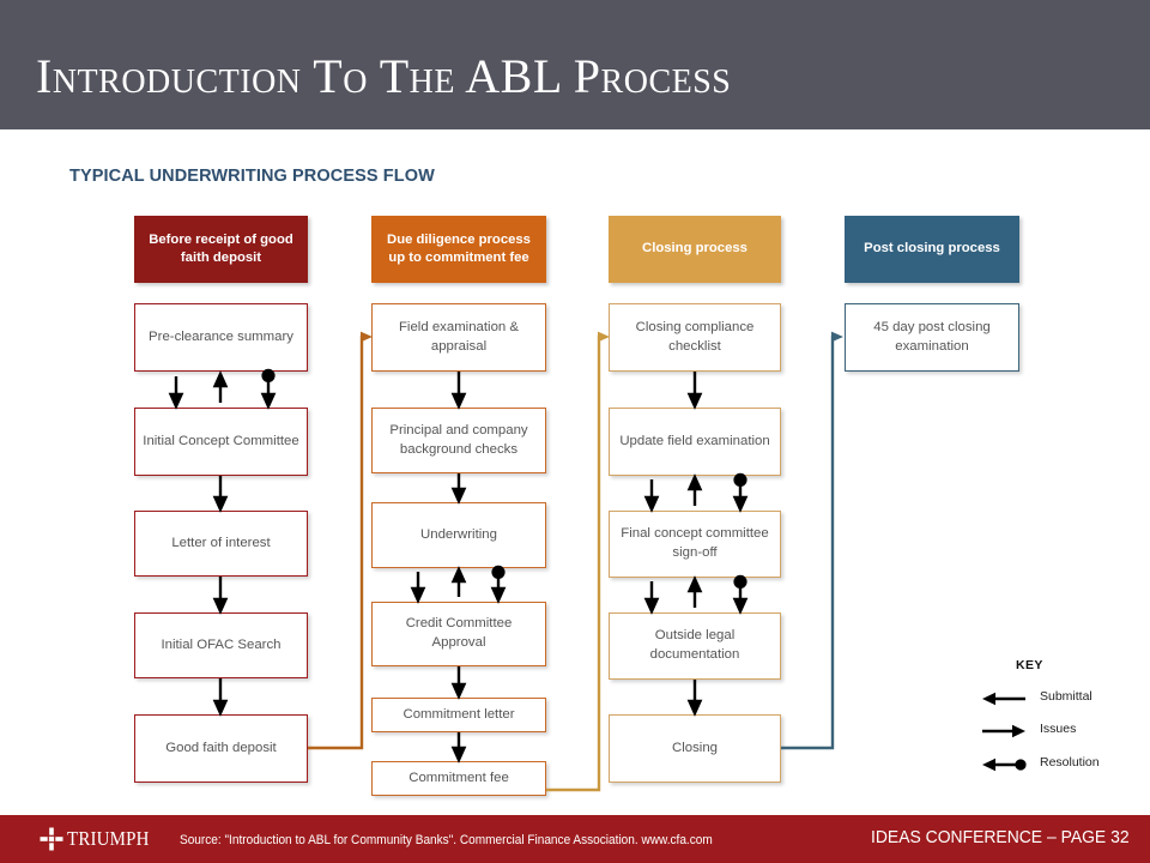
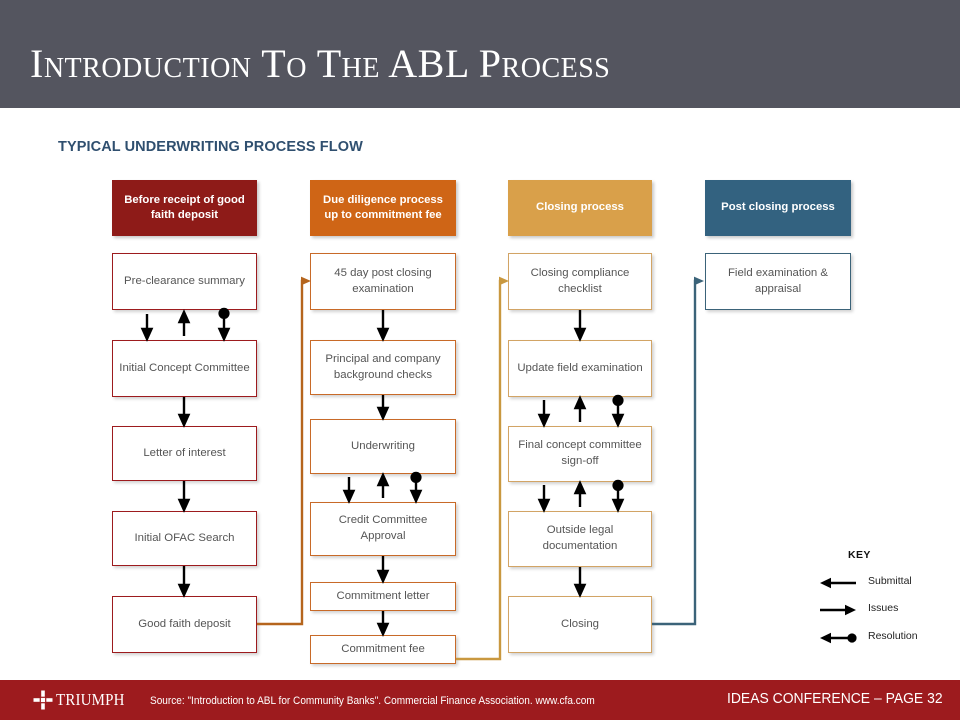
  Introduction To The ABL Process
  TYPICAL UNDERWRITING PROCESS FLOW
  Before receipt of good faith deposit
  Due diligence process up to commitment fee
  Closing process
  Post closing process
  Pre-clearance summary
  Initial Concept Committee
  Letter of interest
  Initial OFAC Search
  Good faith deposit
- Field examination & appraisal
+ 45 day post closing examination
  Principal and company background checks
  Underwriting
  Credit Committee Approval
  Commitment letter
  Commitment fee
  Closing compliance checklist
  Update field examination
  Final concept committee sign-off
  Outside legal documentation
  Closing
- 45 day post closing examination
+ Field examination & appraisal
  KEY
  Submittal
  Issues
  Resolution
  TRIUMPH
  Source: "Introduction to ABL for Community Banks". Commercial Finance Association. www.cfa.com
  IDEAS CONFERENCE – PAGE 32
